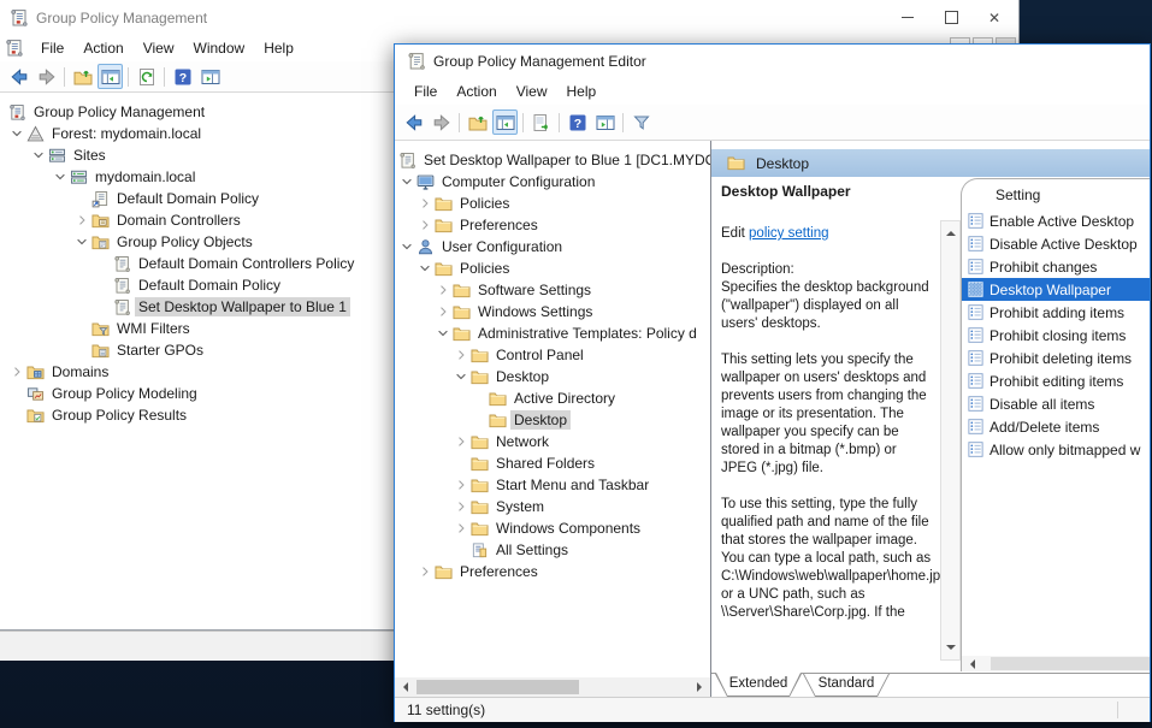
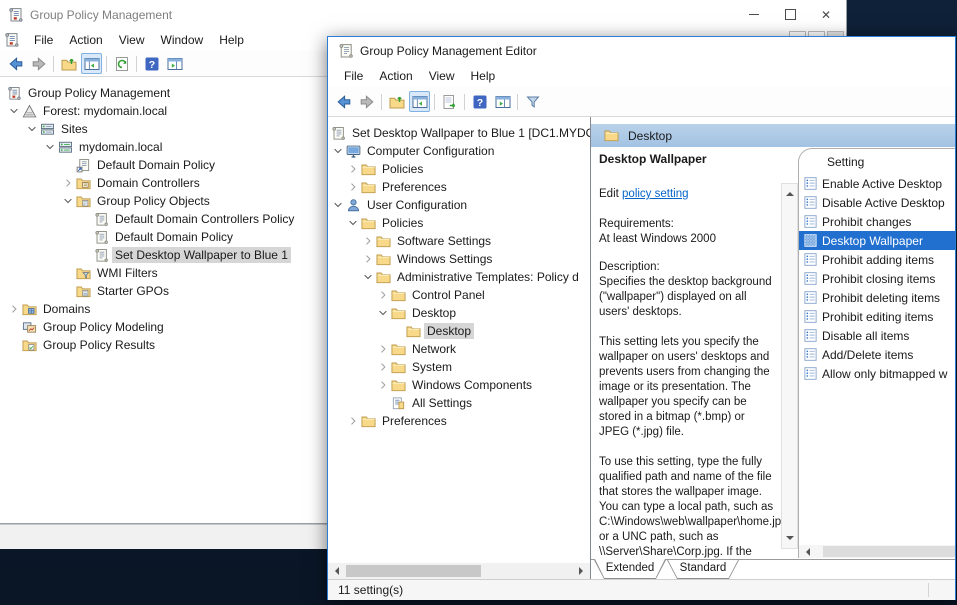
  Group Policy Management
  ✕
  File
  Action
  View
  Window
  Help
  ?
  Group Policy Management
  Forest: mydomain.local
  Sites
  mydomain.local
  Default Domain Policy
  Domain Controllers
  Group Policy Objects
  Default Domain Controllers Policy
  Default Domain Policy
  Set Desktop Wallpaper to Blue 1
  WMI Filters
  Starter GPOs
  Domains
  Group Policy Modeling
  Group Policy Results
  Group Policy Management Editor
  File
  Action
  View
  Help
  ?
  Set Desktop Wallpaper to Blue 1 [DC1.MYD
  Computer Configuration
  Policies
  Preferences
  User Configuration
  Policies
  Software Settings
  Windows Settings
  Administrative Templates: Policy d
  Control Panel
  Desktop
- Active Directory
  Desktop
  Network
- Shared Folders
- Start Menu and Taskbar
  System
  Windows Components
  All Settings
  Preferences
  Desktop
  Desktop Wallpaper
  Edit policy setting
+ Requirements:
+ At least Windows 2000
  Description:
  Specifies the desktop background ("wallpaper") displayed on all users' desktops.
  This setting lets you specify the wallpaper on users' desktops and prevents users from changing the image or its presentation. The wallpaper you specify can be stored in a bitmap (*.bmp) or JPEG (*.jpg) file.
  To use this setting, type the fully qualified path and name of the file that stores the wallpaper image. You can type a local path, such as C:\Windows\web\wallpaper\home.jp or a UNC path, such as \\Server\Share\Corp.jpg. If the
  Setting
  Enable Active Desktop
  Disable Active Desktop
  Prohibit changes
  Desktop Wallpaper
  Prohibit adding items
  Prohibit closing items
  Prohibit deleting items
  Prohibit editing items
  Disable all items
  Add/Delete items
  Allow only bitmapped w
  Extended
  Standard
  11 setting(s)
